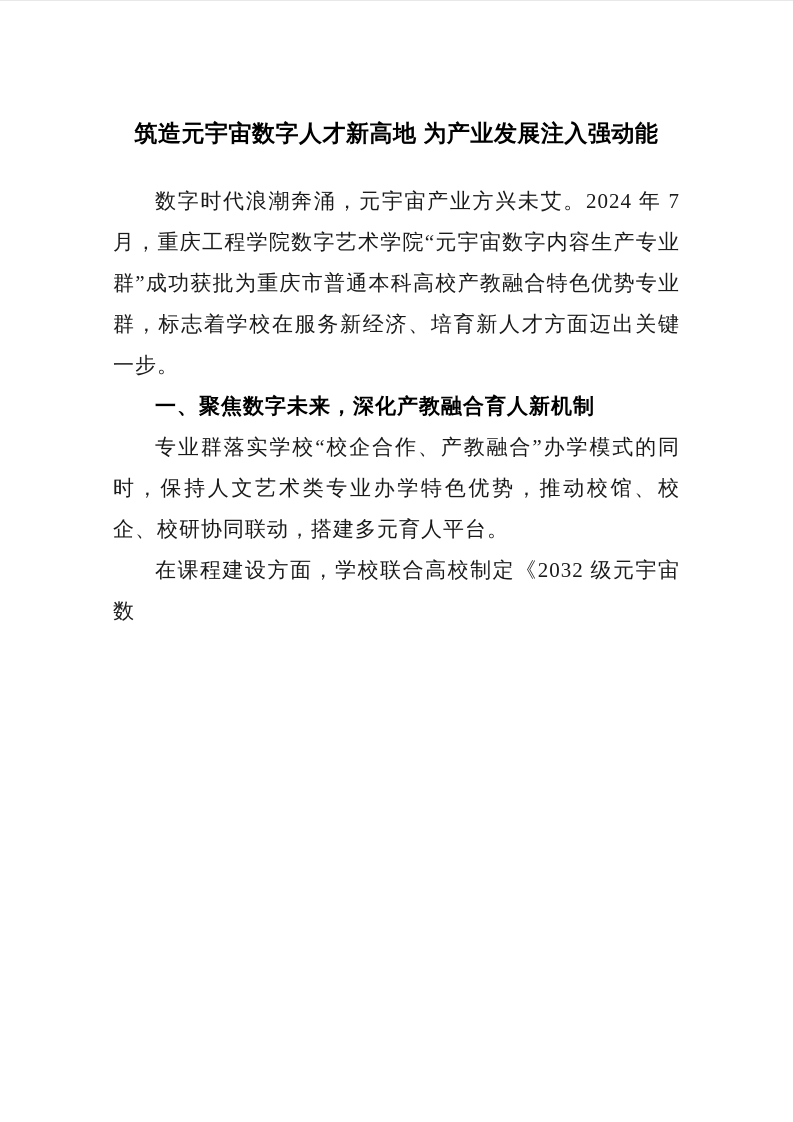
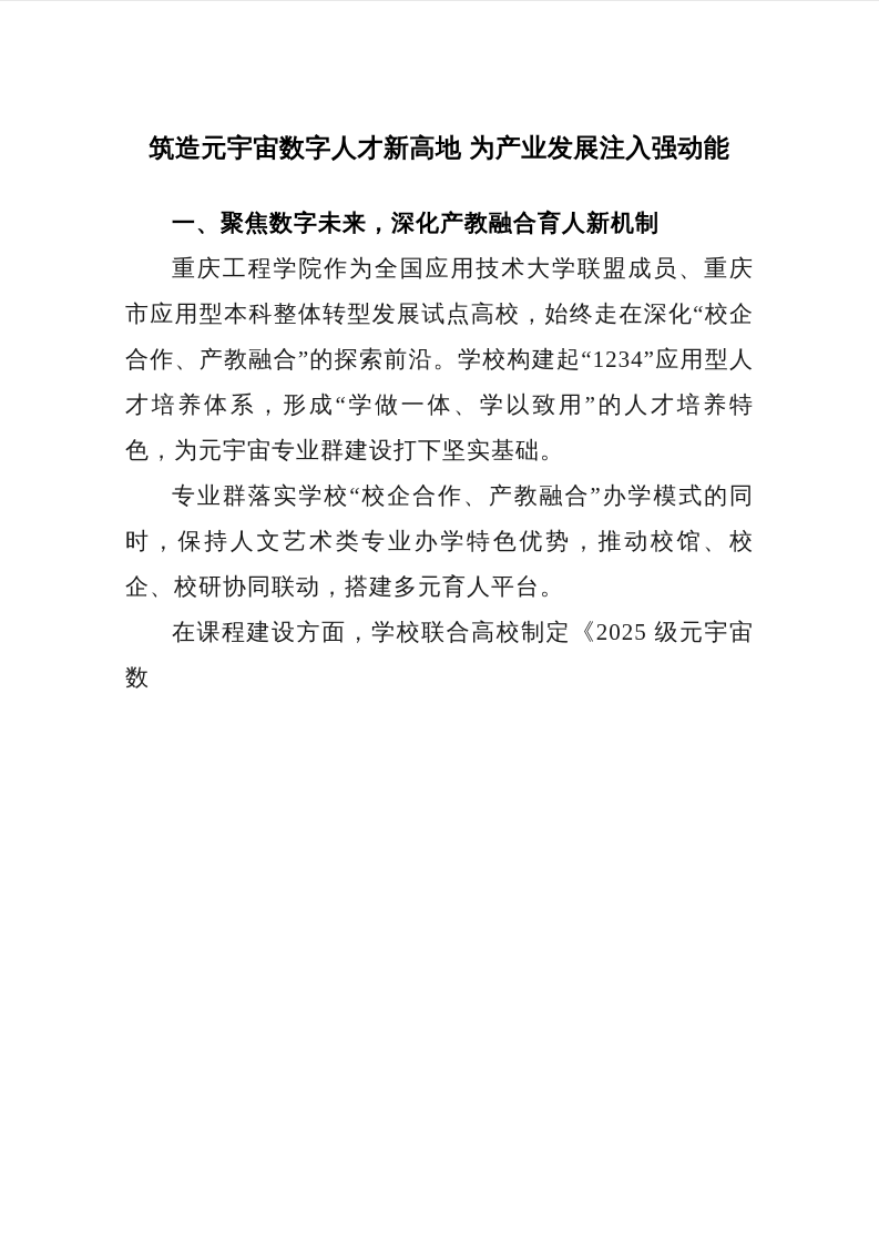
  筑造元宇宙数字人才新高地 为产业发展注入强动能
- 数字时代浪潮奔涌，元宇宙产业方兴未艾。2024 年 7 月，重庆工程学院数字艺术学院“元宇宙数字内容生产专业群”成功获批为重庆市普通本科高校产教融合特色优势专业群，标志着学校在服务新经济、培育新人才方面迈出关键一步。
  一、聚焦数字未来，深化产教融合育人新机制
+ 重庆工程学院作为全国应用技术大学联盟成员、重庆市应用型本科整体转型发展试点高校，始终走在深化“校企合作、产教融合”的探索前沿。学校构建起“1234”应用型人才培养体系，形成“学做一体、学以致用”的人才培养特色，为元宇宙专业群建设打下坚实基础。
  专业群落实学校“校企合作、产教融合”办学模式的同时，保持人文艺术类专业办学特色优势，推动校馆、校企、校研协同联动，搭建多元育人平台。
- 在课程建设方面，学校联合高校制定《2032 级元宇宙数
+ 在课程建设方面，学校联合高校制定《2025 级元宇宙数
